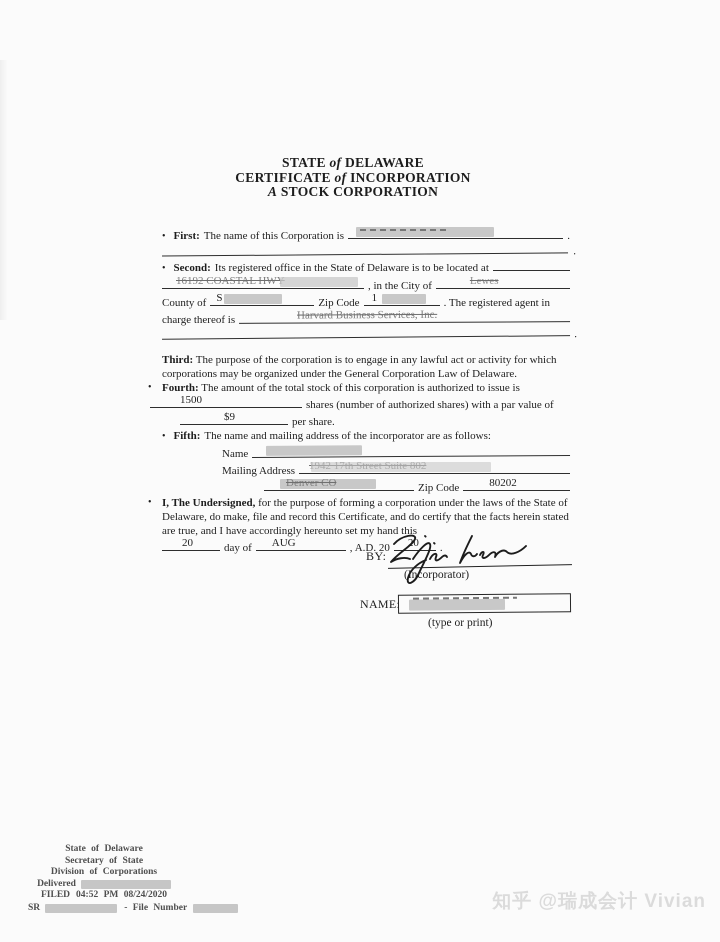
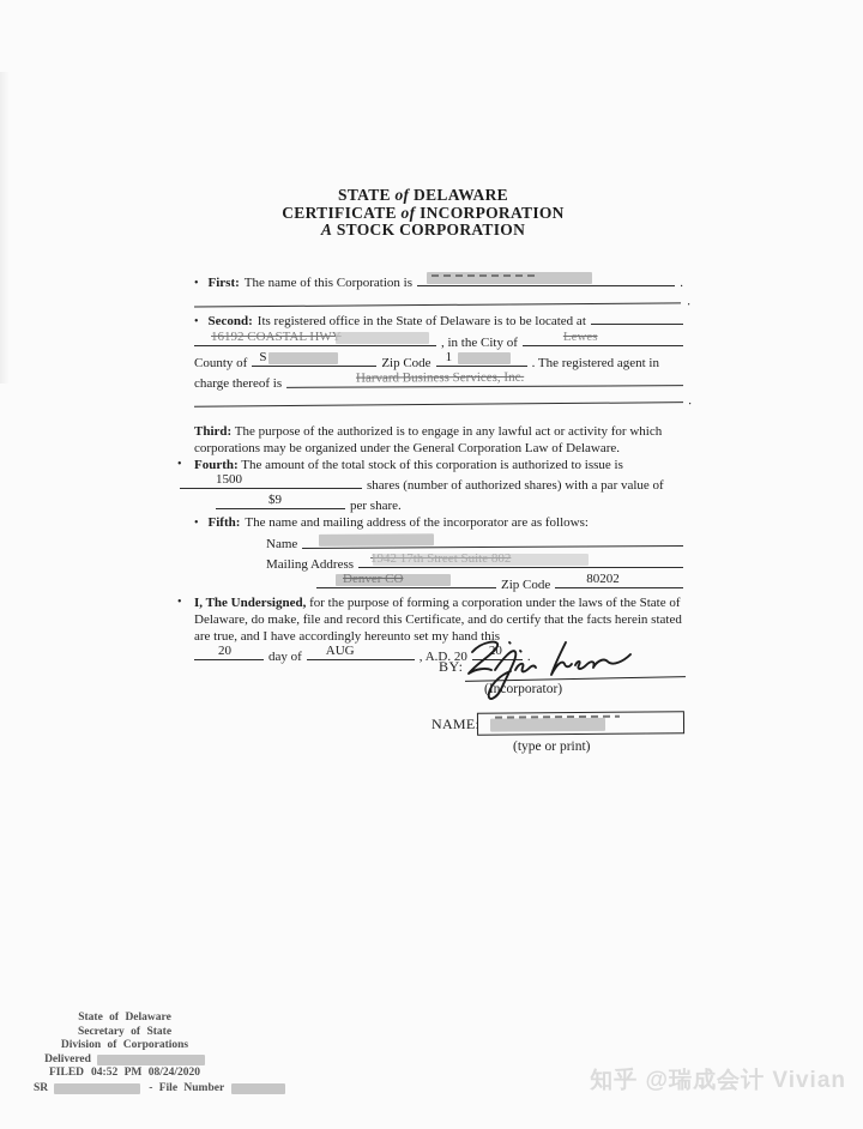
  STATE of DELAWARE
  CERTIFICATE of INCORPORATION
  A STOCK CORPORATION
  •
  First:
  The name of this Corporation is
  .
  .
  •
  Second:
  Its registered office in the State of Delaware is to be located at
  16192 COASTAL HWY
  , in the City of
  Lewes
  County of
  S
  Zip Code
  1
  . The registered agent in
  charge thereof is
  Harvard Business Services, Inc.
  .
- Third: The purpose of the corporation is to engage in any lawful act or activity for which corporations may be organized under the General Corporation Law of Delaware.
+ Third: The purpose of the authorized is to engage in any lawful act or activity for which corporations may be organized under the General Corporation Law of Delaware.
  •
  Fourth: The amount of the total stock of this corporation is authorized to issue is
  1500
  shares (number of authorized shares) with a par value of
  $9
  per share.
  •
  Fifth:
  The name and mailing address of the incorporator are as follows:
  Name
  Mailing Address
  1942 17th Street Suite 802
  Denver CO
  Zip Code
  80202
  •
  I, The Undersigned, for the purpose of forming a corporation under the laws of the State of Delaware, do make, file and record this Certificate, and do certify that the facts herein stated are true, and I have accordingly hereunto set my hand this
  20
  day of
  AUG
  , A.D. 20
  20
  .
  BY:
  (Incorporator)
  NAME:
  (type or print)
  State of Delaware
  Secretary of State
  Division of Corporations
  Delivered
  FILED
  04:52 PM 08/24/2020
  SR
  - File Number
  知乎 @瑞成会计 Vivian
